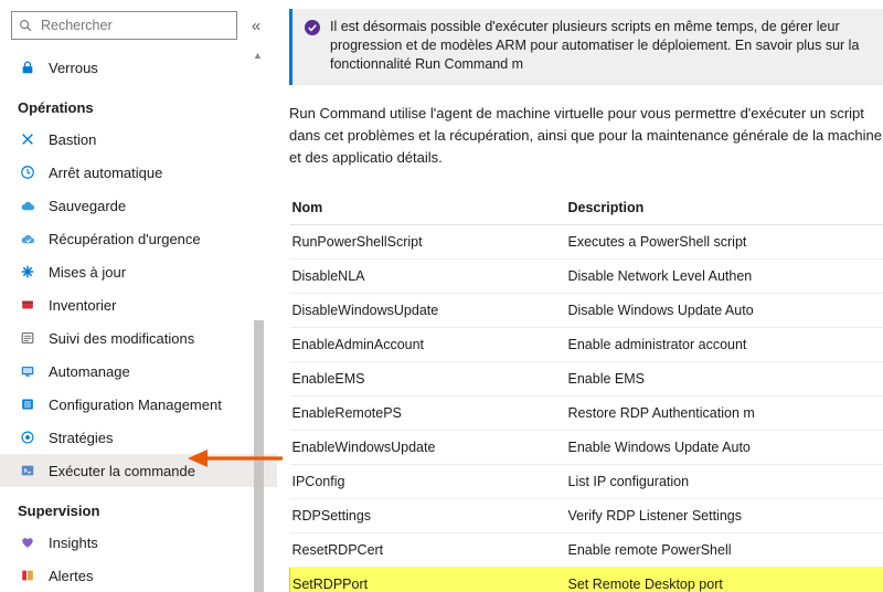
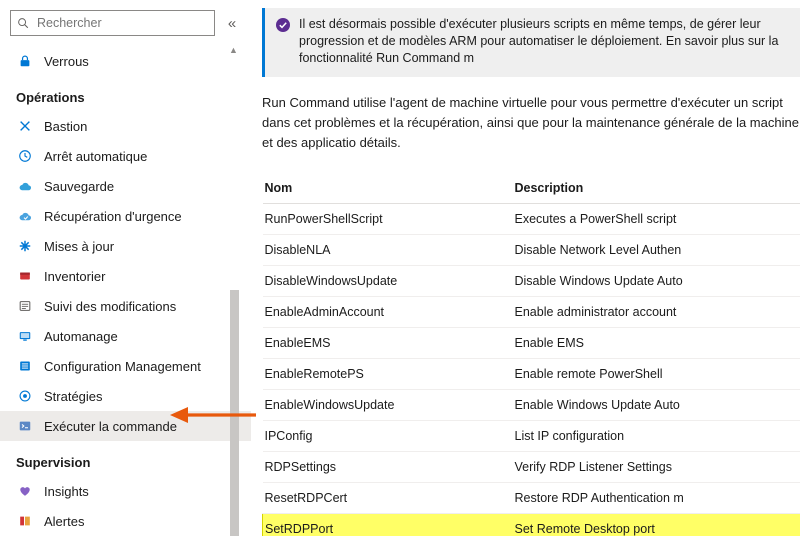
  Rechercher
  «
  Verrous
  Opérations
  Bastion
  Arrêt automatique
  Sauvegarde
  Récupération d'urgence
  Mises à jour
  Inventorier
  Suivi des modifications
  Automanage
  Configuration Management
  Stratégies
  Exécuter la commande
  Supervision
  Insights
  Alertes
  ▲
  Il est désormais possible d'exécuter plusieurs scripts en même temps, de gérer leur progression et de modèles ARM pour automatiser le déploiement. En savoir plus sur la fonctionnalité Run Command m
  Run Command utilise l'agent de machine virtuelle pour vous permettre d'exécuter un script dans cet problèmes et la récupération, ainsi que pour la maintenance générale de la machine et des applicatio détails.
  Nom	Description
  RunPowerShellScript	Executes a PowerShell script
  DisableNLA	Disable Network Level Authen
  DisableWindowsUpdate	Disable Windows Update Auto
  EnableAdminAccount	Enable administrator account
  EnableEMS	Enable EMS
- EnableRemotePS	Restore RDP Authentication m
+ EnableRemotePS	Enable remote PowerShell
  EnableWindowsUpdate	Enable Windows Update Auto
  IPConfig	List IP configuration
  RDPSettings	Verify RDP Listener Settings
- ResetRDPCert	Enable remote PowerShell
+ ResetRDPCert	Restore RDP Authentication m
  SetRDPPort	Set Remote Desktop port
